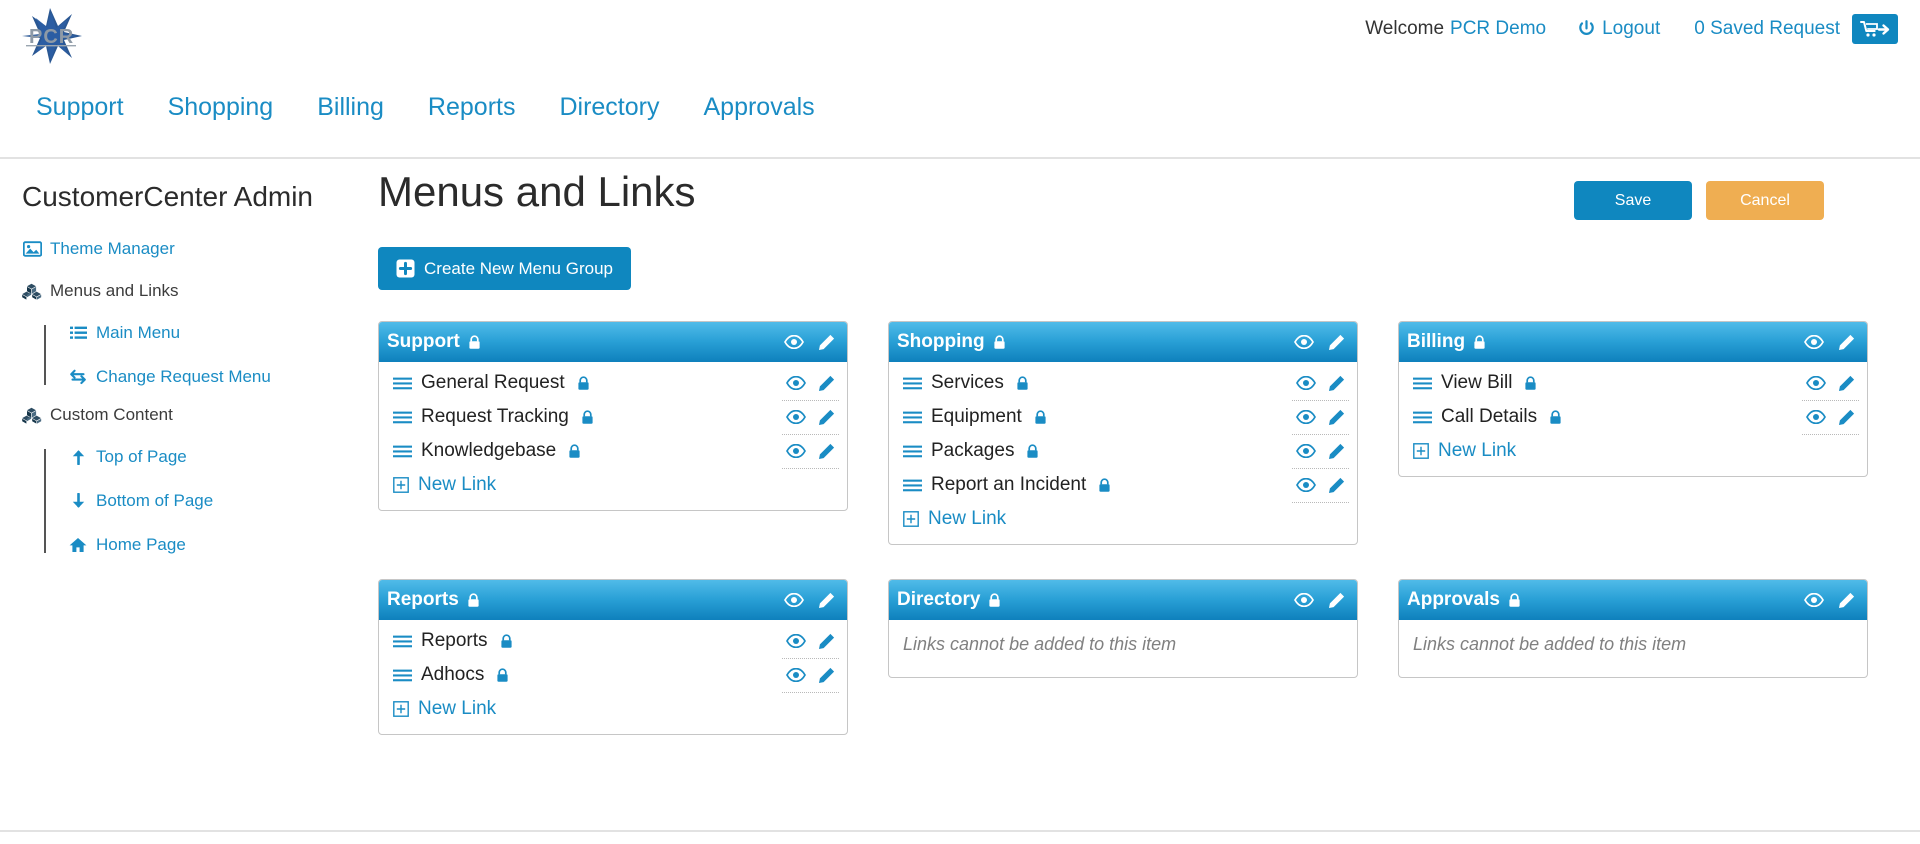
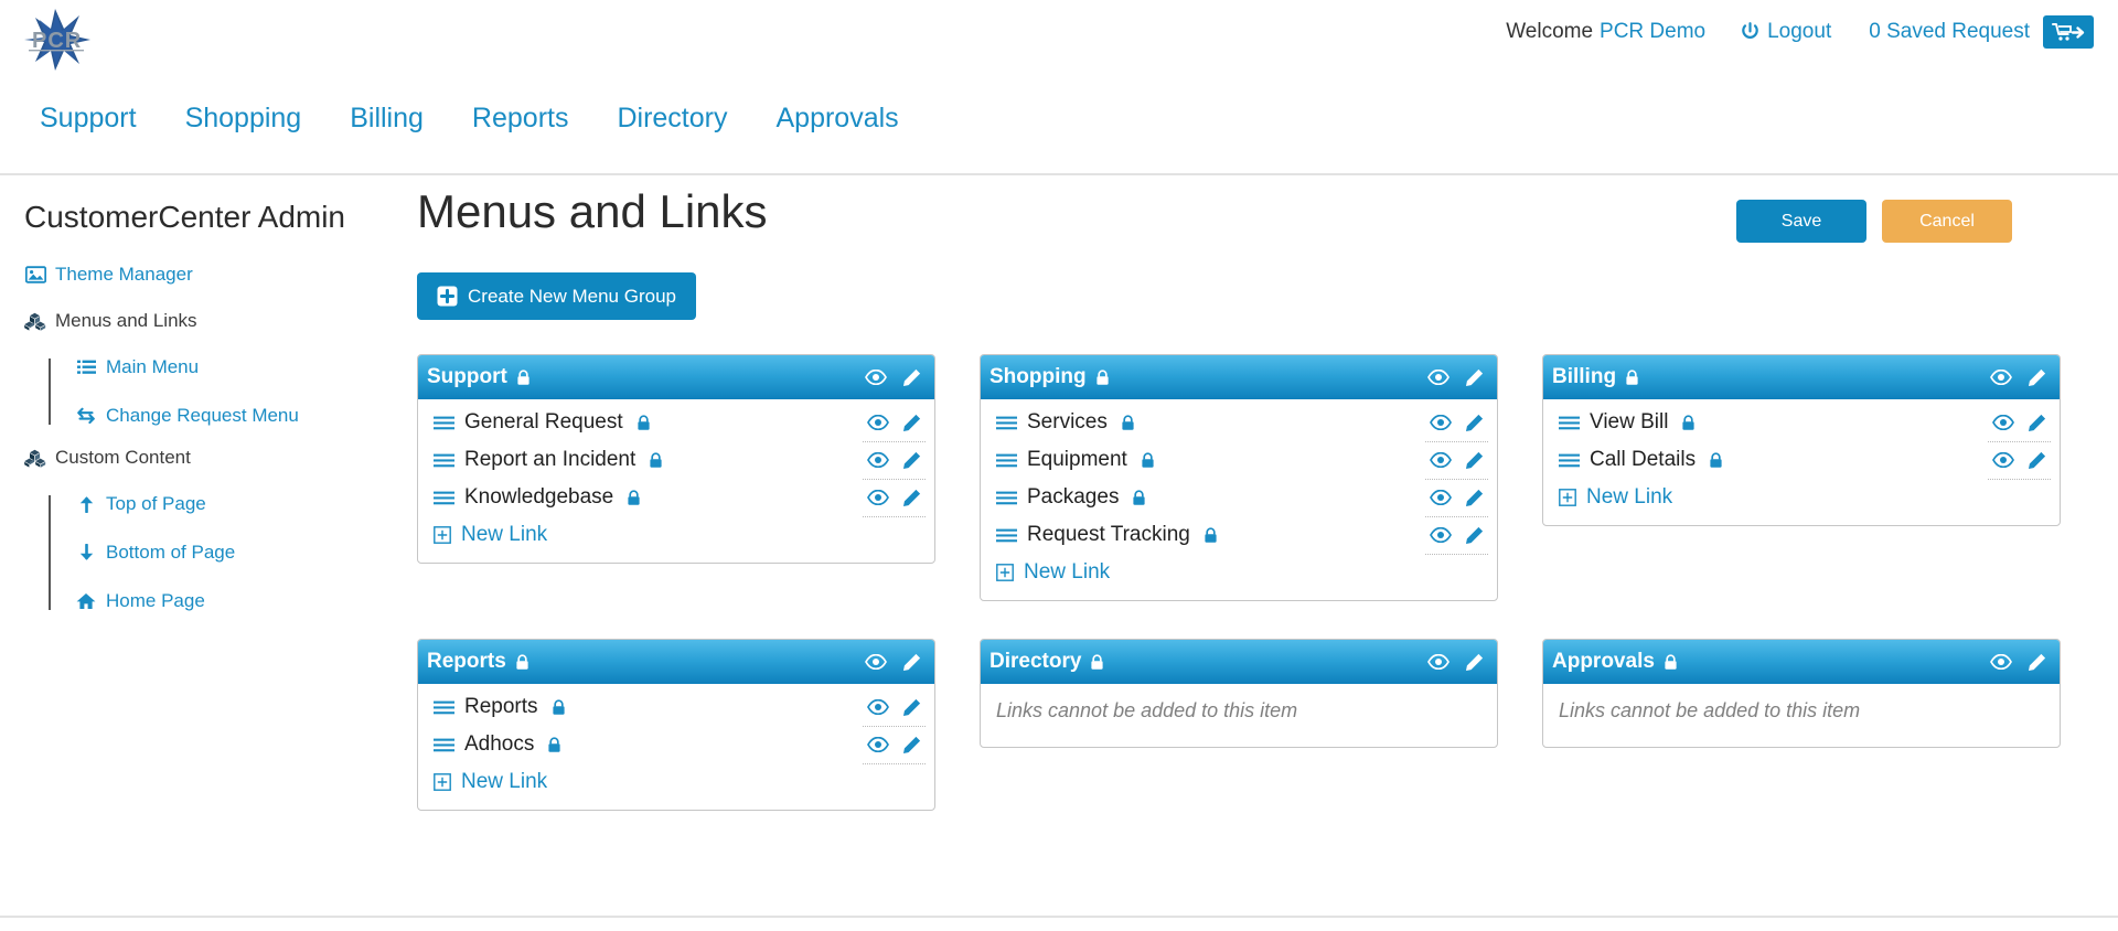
  PCR
  Welcome
  PCR Demo
  Logout
  0 Saved Request
  Support
  Shopping
  Billing
  Reports
  Directory
  Approvals
  CustomerCenter Admin
  Theme Manager
  Menus and Links
  Main Menu
  Change Request Menu
  Custom Content
  Top of Page
  Bottom of Page
  Home Page
  Menus and Links
  Save
  Cancel
  Create New Menu Group
  Support
  General Request
- Request Tracking
+ Report an Incident
  Knowledgebase
  New Link
  Shopping
  Services
  Equipment
  Packages
- Report an Incident
+ Request Tracking
  New Link
  Billing
  View Bill
  Call Details
  New Link
  Reports
  Reports
  Adhocs
  New Link
  Directory
  Links cannot be added to this item
  Approvals
  Links cannot be added to this item
